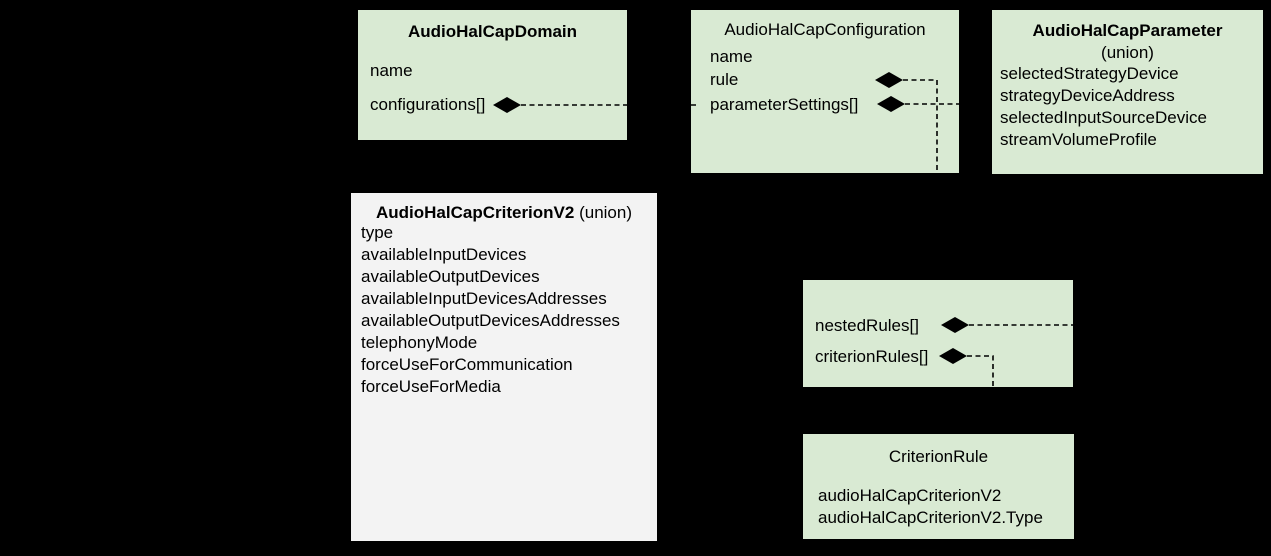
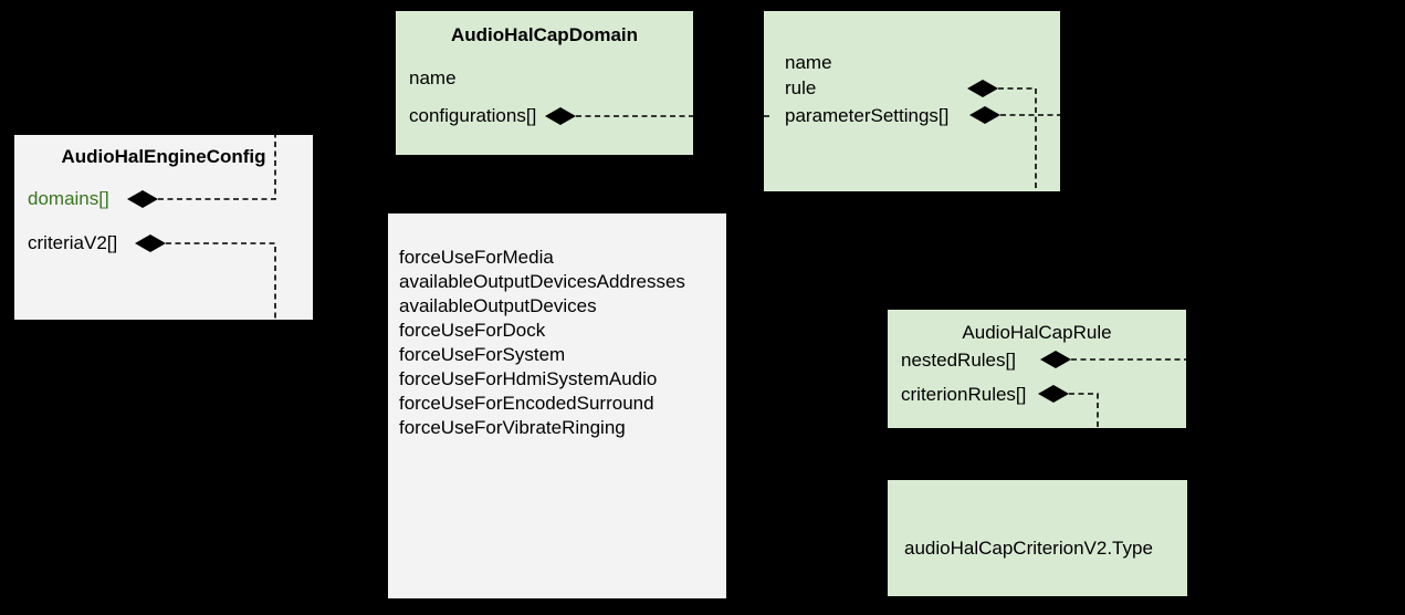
+ AudioHalEngineConfig
+ domains[]
+ criteriaV2[]
  AudioHalCapDomain
  name
  configurations[]
- AudioHalCapConfiguration
  name
  rule
  parameterSettings[]
- AudioHalCapParameter
- (union)
- selectedStrategyDevice
- strategyDeviceAddress
- selectedInputSourceDevice
- streamVolumeProfile
- AudioHalCapCriterionV2 (union)
- type
- availableInputDevices
- availableOutputDevices
+ forceUseForMedia
- availableInputDevicesAddresses
  availableOutputDevicesAddresses
- telephonyMode
- forceUseForCommunication
- forceUseForMedia
+ availableOutputDevices
+ forceUseForDock
+ forceUseForSystem
+ forceUseForHdmiSystemAudio
+ forceUseForEncodedSurround
+ forceUseForVibrateRinging
+ AudioHalCapRule
  nestedRules[]
  criterionRules[]
- CriterionRule
- audioHalCapCriterionV2
  audioHalCapCriterionV2.Type
